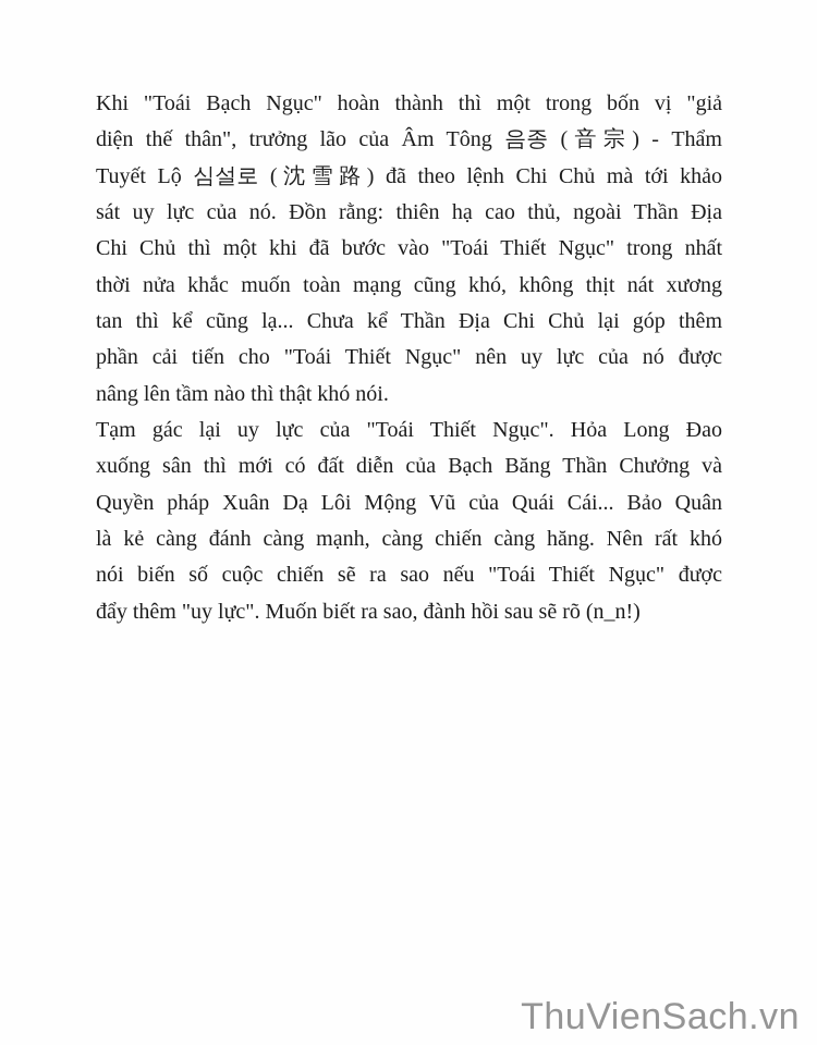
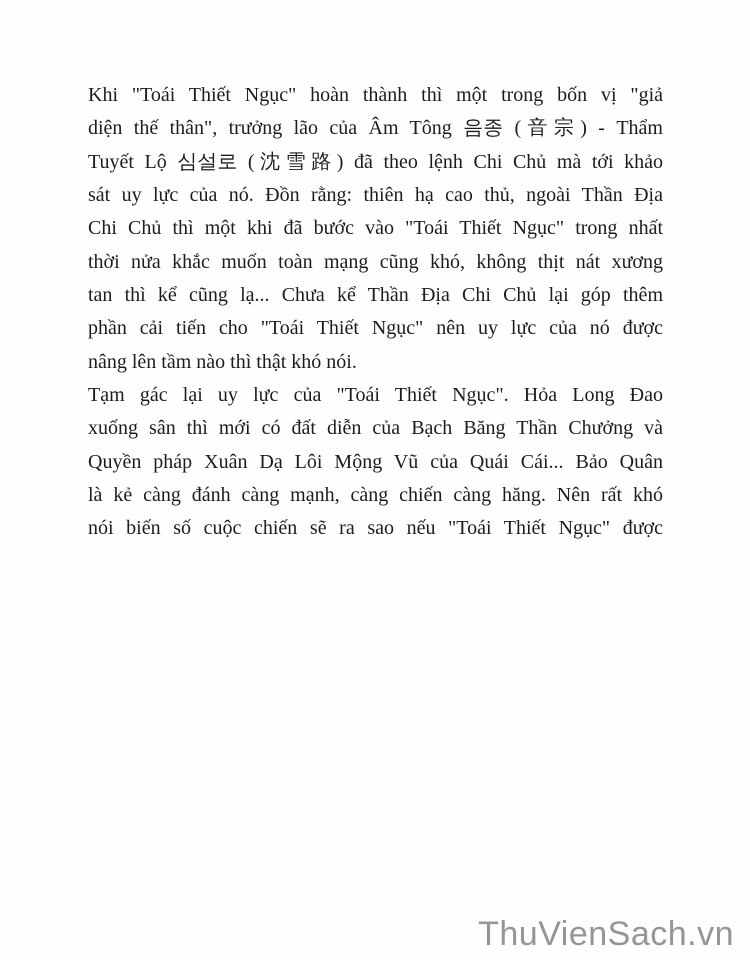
- Khi "Toái Bạch Ngục" hoàn thành thì một trong bốn vị "giả
+ Khi "Toái Thiết Ngục" hoàn thành thì một trong bốn vị "giả
  diện thế thân", trưởng lão của Âm Tông 음종 (音宗) - Thẩm
  Tuyết Lộ 심설로 (沈雪路) đã theo lệnh Chi Chủ mà tới khảo
  sát uy lực của nó. Đồn rằng: thiên hạ cao thủ, ngoài Thần Địa
  Chi Chủ thì một khi đã bước vào "Toái Thiết Ngục" trong nhất
  thời nửa khắc muốn toàn mạng cũng khó, không thịt nát xương
  tan thì kể cũng lạ... Chưa kể Thần Địa Chi Chủ lại góp thêm
  phần cải tiến cho "Toái Thiết Ngục" nên uy lực của nó được
  nâng lên tầm nào thì thật khó nói.
  Tạm gác lại uy lực của "Toái Thiết Ngục". Hỏa Long Đao
  xuống sân thì mới có đất diễn của Bạch Băng Thần Chưởng và
  Quyền pháp Xuân Dạ Lôi Mộng Vũ của Quái Cái... Bảo Quân
  là kẻ càng đánh càng mạnh, càng chiến càng hăng. Nên rất khó
  nói biến số cuộc chiến sẽ ra sao nếu "Toái Thiết Ngục" được
- đẩy thêm "uy lực". Muốn biết ra sao, đành hồi sau sẽ rõ (n_n!)
  ThuVienSach.vn
